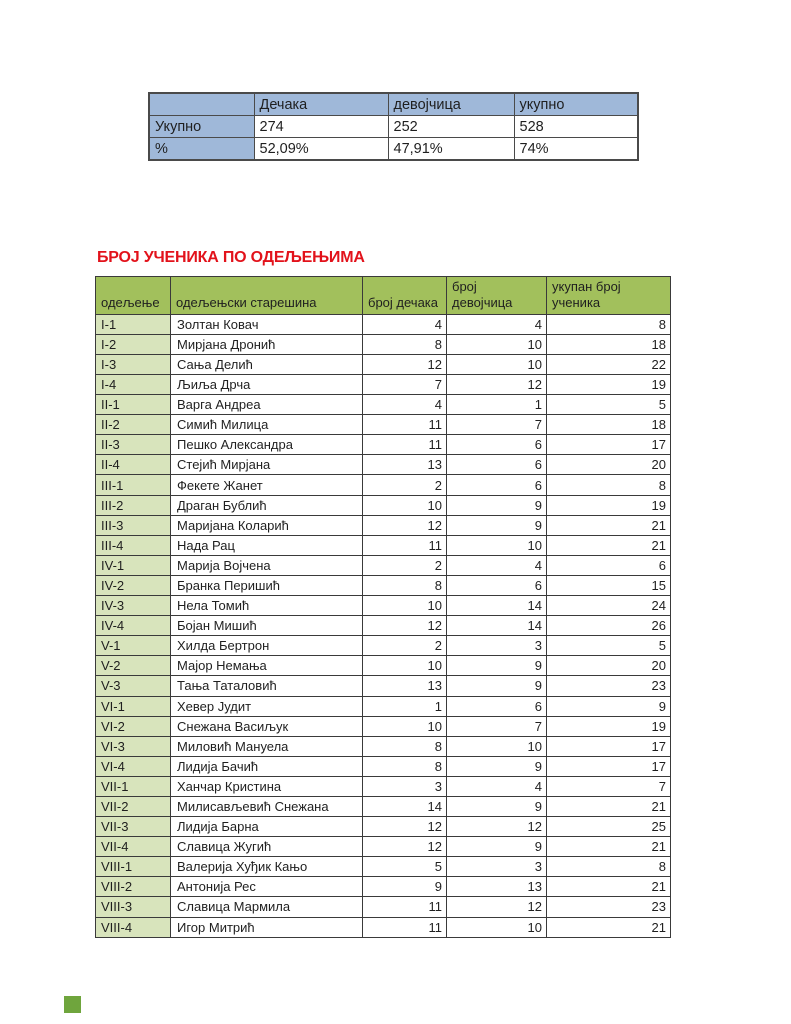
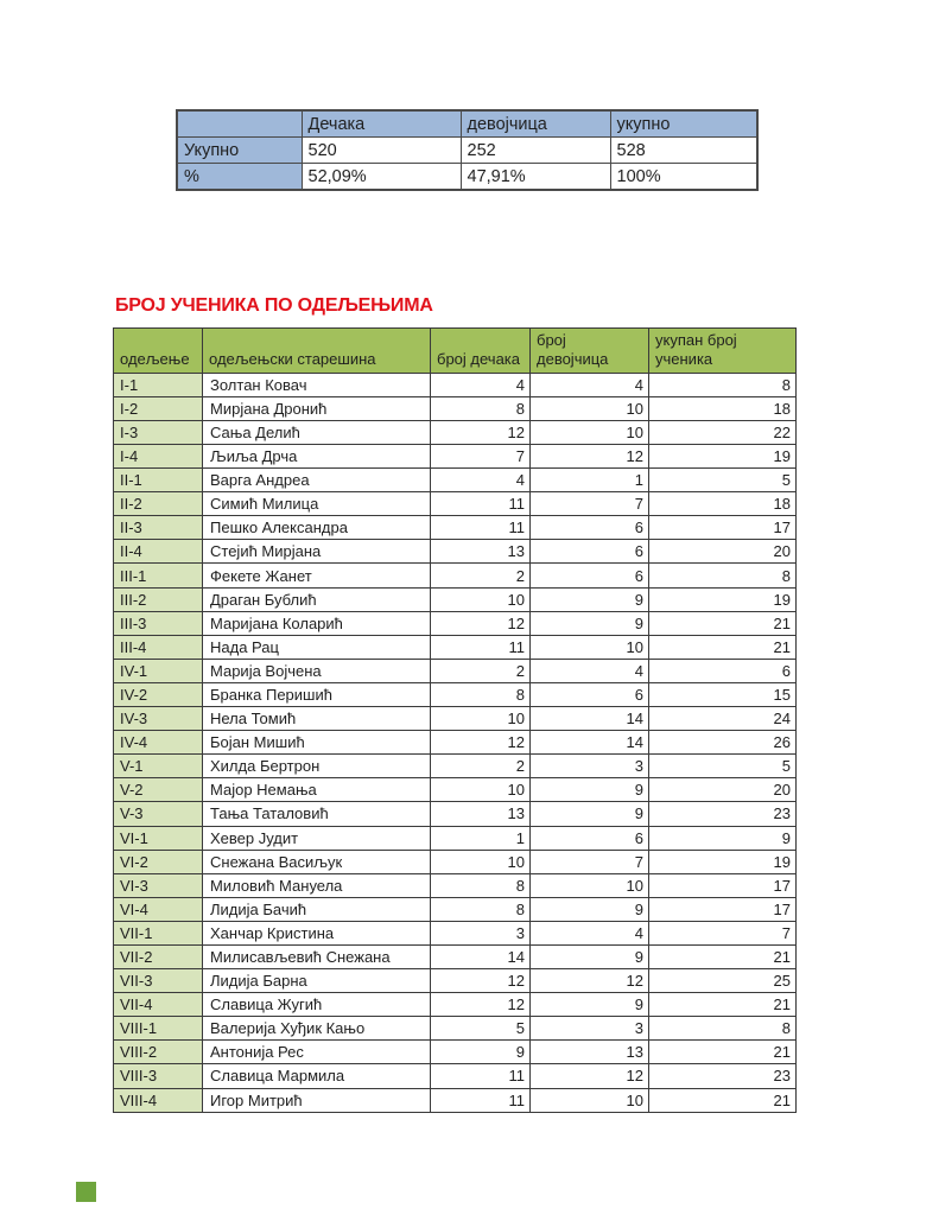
  	Дечака	девојчица	укупно
- Укупно	274	252	528
+ Укупно	520	252	528
- %	52,09%	47,91%	74%
+ %	52,09%	47,91%	100%
  БРОЈ УЧЕНИКА ПО ОДЕЉЕЊИМА
  одељење	одељењски старешина	број дечака	број девојчица	укупан број ученика
  I-1	Золтан Ковач	4	4	8
  I-2	Мирјана Дронић	8	10	18
  I-3	Сања Делић	12	10	22
  I-4	Љиља Дрча	7	12	19
  II-1	Варга Андреа	4	1	5
  II-2	Симић Милица	11	7	18
  II-3	Пешко Александра	11	6	17
  II-4	Стејић Мирјана	13	6	20
  III-1	Фекете Жанет	2	6	8
  III-2	Драган Бублић	10	9	19
  III-3	Маријана Коларић	12	9	21
  III-4	Нада Рац	11	10	21
  IV-1	Марија Војчена	2	4	6
  IV-2	Бранка Перишић	8	6	15
  IV-3	Нела Томић	10	14	24
  IV-4	Бојан Мишић	12	14	26
  V-1	Хилда Бертрон	2	3	5
  V-2	Мајор Немања	10	9	20
  V-3	Тања Таталовић	13	9	23
  VI-1	Хевер Јудит	1	6	9
  VI-2	Снежана Васиљук	10	7	19
  VI-3	Миловић Мануела	8	10	17
  VI-4	Лидија Бачић	8	9	17
  VII-1	Ханчар Кристина	3	4	7
  VII-2	Милисављевић Снежана	14	9	21
  VII-3	Лидија Барна	12	12	25
  VII-4	Славица Жугић	12	9	21
  VIII-1	Валерија Хуђик Кањо	5	3	8
  VIII-2	Антонија Рес	9	13	21
  VIII-3	Славица Мармила	11	12	23
  VIII-4	Игор Митрић	11	10	21
